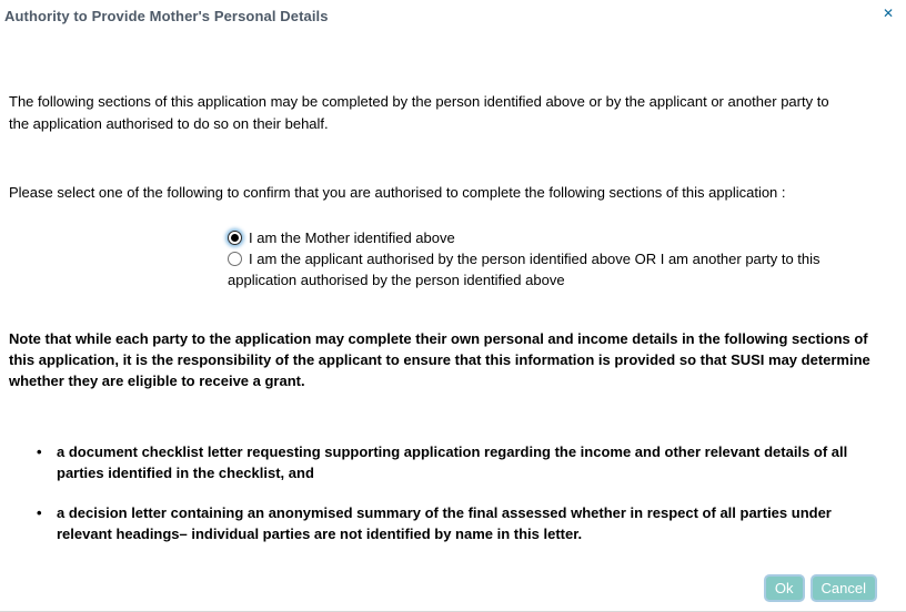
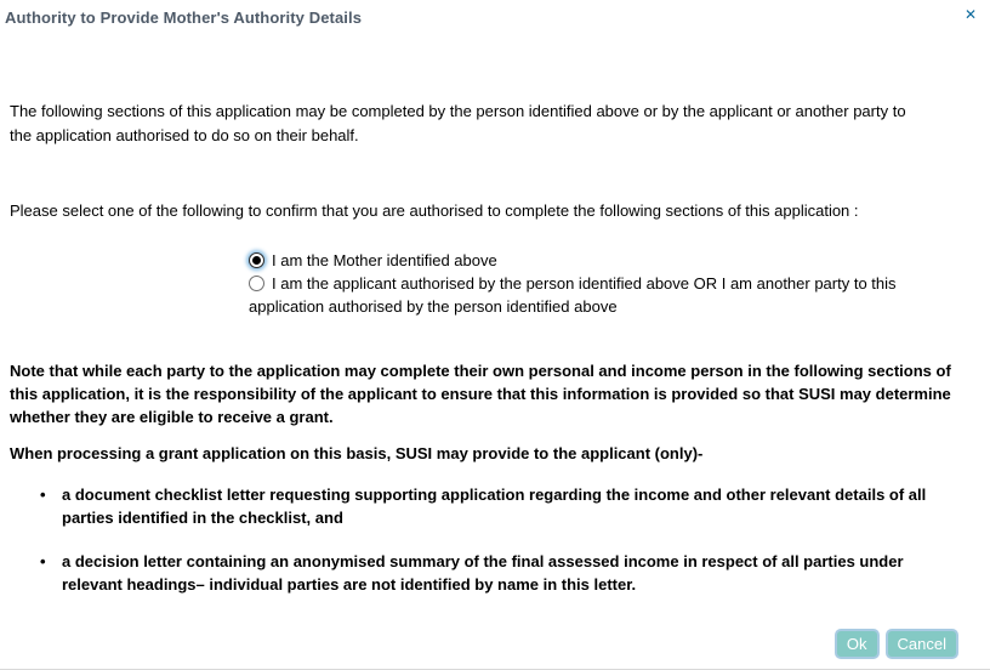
- Authority to Provide Mother's Personal Details
+ Authority to Provide Mother's Authority Details
  ✕
  The following sections of this application may be completed by the person identified above or by the applicant or another party to the application authorised to do so on their behalf.
  Please select one of the following to confirm that you are authorised to complete the following sections of this application :
  I am the Mother identified above
  I am the applicant authorised by the person identified above OR I am another party to this application authorised by the person identified above
- Note that while each party to the application may complete their own personal and income details in the following sections of this application, it is the responsibility of the applicant to ensure that this information is provided so that SUSI may determine whether they are eligible to receive a grant.
+ Note that while each party to the application may complete their own personal and income person in the following sections of this application, it is the responsibility of the applicant to ensure that this information is provided so that SUSI may determine whether they are eligible to receive a grant.
+ When processing a grant application on this basis, SUSI may provide to the applicant (only)-
  a document checklist letter requesting supporting application regarding the income and other relevant details of all parties identified in the checklist, and
- a decision letter containing an anonymised summary of the final assessed whether in respect of all parties under relevant headings– individual parties are not identified by name in this letter.
+ a decision letter containing an anonymised summary of the final assessed income in respect of all parties under relevant headings– individual parties are not identified by name in this letter.
  Ok
  Cancel
